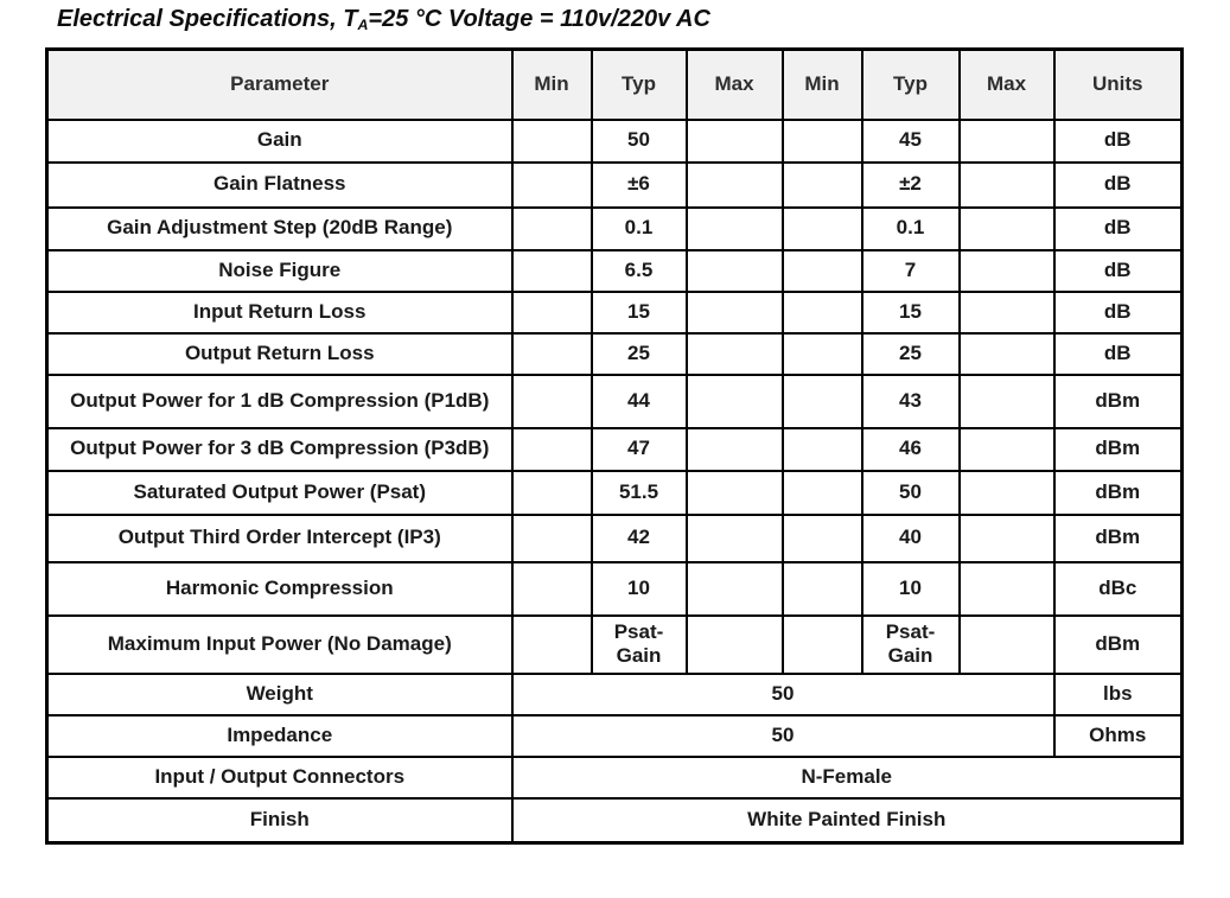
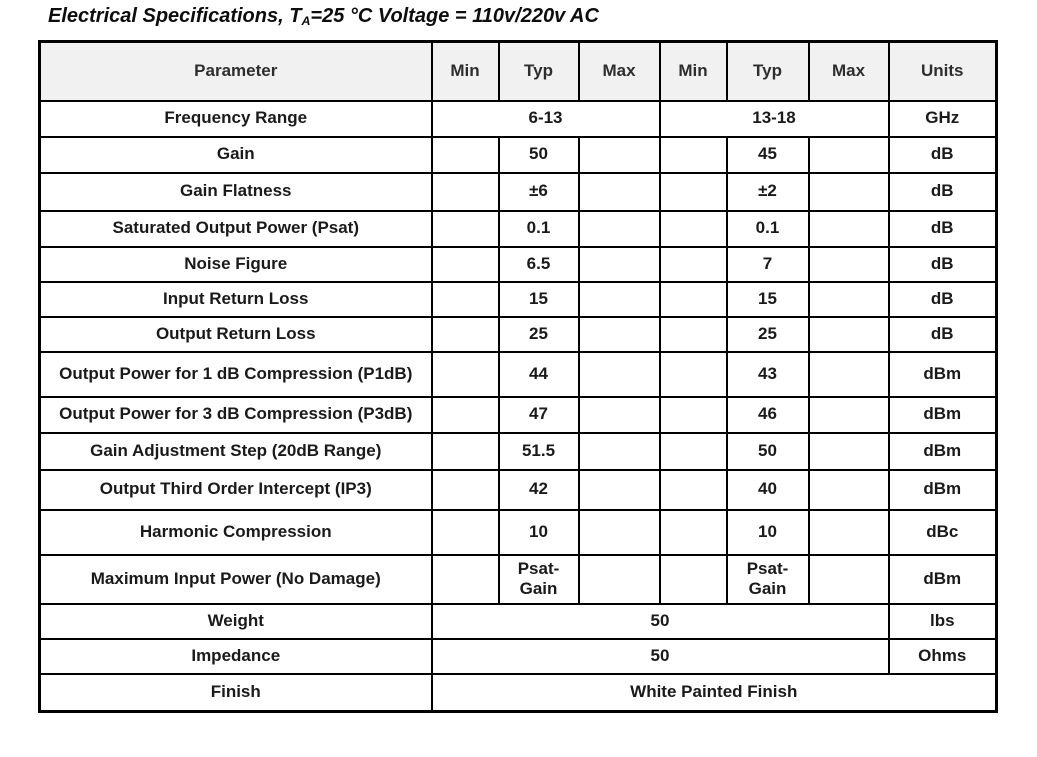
  Electrical Specifications, TA=25 °C Voltage = 110v/220v AC
  Parameter	Min	Typ	Max	Min	Typ	Max	Units
+ Frequency Range	6-13	13-18	GHz
  Gain		50			45		dB
  Gain Flatness		±6			±2		dB
- Gain Adjustment Step (20dB Range)		0.1			0.1		dB
+ Saturated Output Power (Psat)		0.1			0.1		dB
  Noise Figure		6.5			7		dB
  Input Return Loss		15			15		dB
  Output Return Loss		25			25		dB
  Output Power for 1 dB Compression (P1dB)		44			43		dBm
  Output Power for 3 dB Compression (P3dB)		47			46		dBm
- Saturated Output Power (Psat)		51.5			50		dBm
+ Gain Adjustment Step (20dB Range)		51.5			50		dBm
  Output Third Order Intercept (IP3)		42			40		dBm
  Harmonic Compression		10			10		dBc
  Maximum Input Power (No Damage)		Psat- Gain			Psat- Gain		dBm
  Weight	50	lbs
  Impedance	50	Ohms
- Input / Output Connectors	N-Female
  Finish	White Painted Finish
